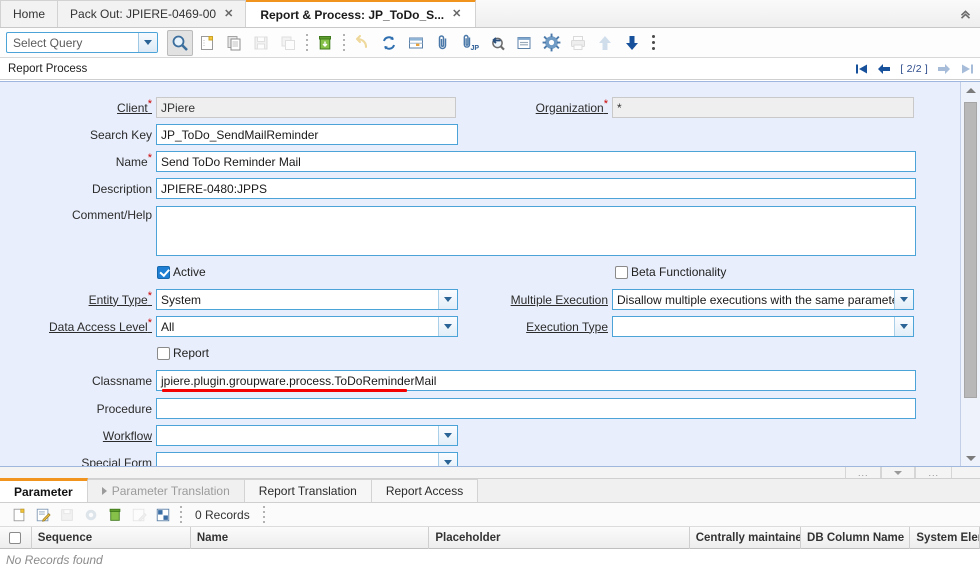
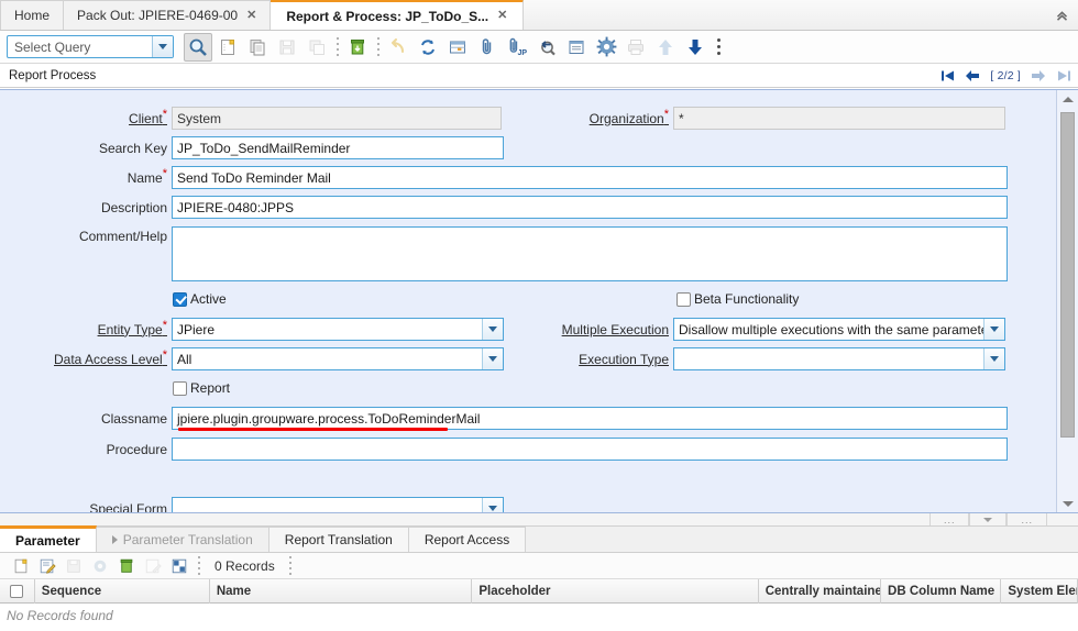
  Home
  Pack Out: JPIERE-0469-00
  ✕
  Report & Process: JP_ToDo_S...
  ✕
  Select Query
  Report Process
  [ 2/2 ]
  Client*
- JPiere
+ System
  Search Key
  JP_ToDo_SendMailReminder
  Name*
  Send ToDo Reminder Mail
  Description
  JPIERE-0480:JPPS
  Comment/Help
  Active
  Entity Type*
- System
+ JPiere
  Data Access Level*
  All
  Report
  Classname
  jpiere.plugin.groupware.process.ToDoReminderMail
  Procedure
- Workflow
  Special Form
  Organization*
  *
  Beta Functionality
  Multiple Execution
  Disallow multiple executions with the same paramet
  Execution Type
  ...
  ...
  Parameter
  Parameter Translation
  Report Translation
  Report Access
  0 Records
  Sequence
  Name
  Placeholder
  Centrally maintaine
  DB Column Name
  System Ele
  No Records found
